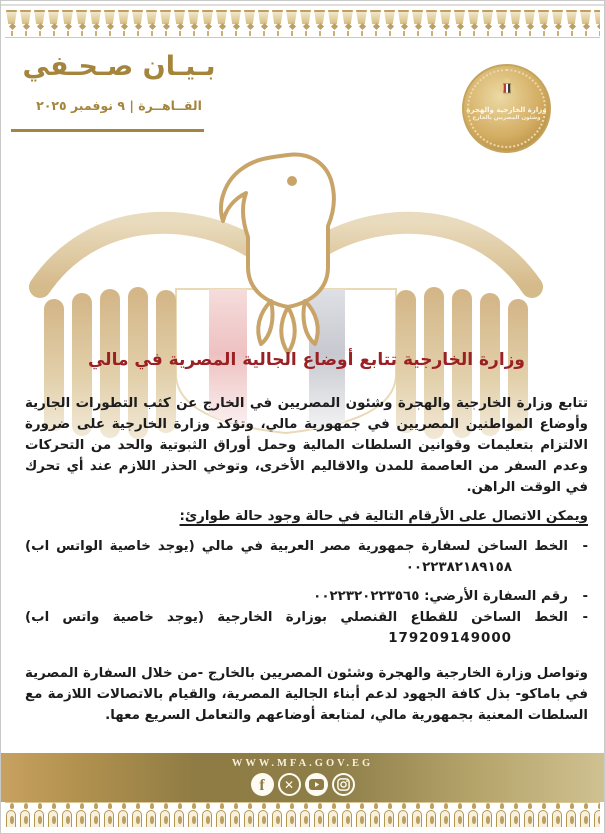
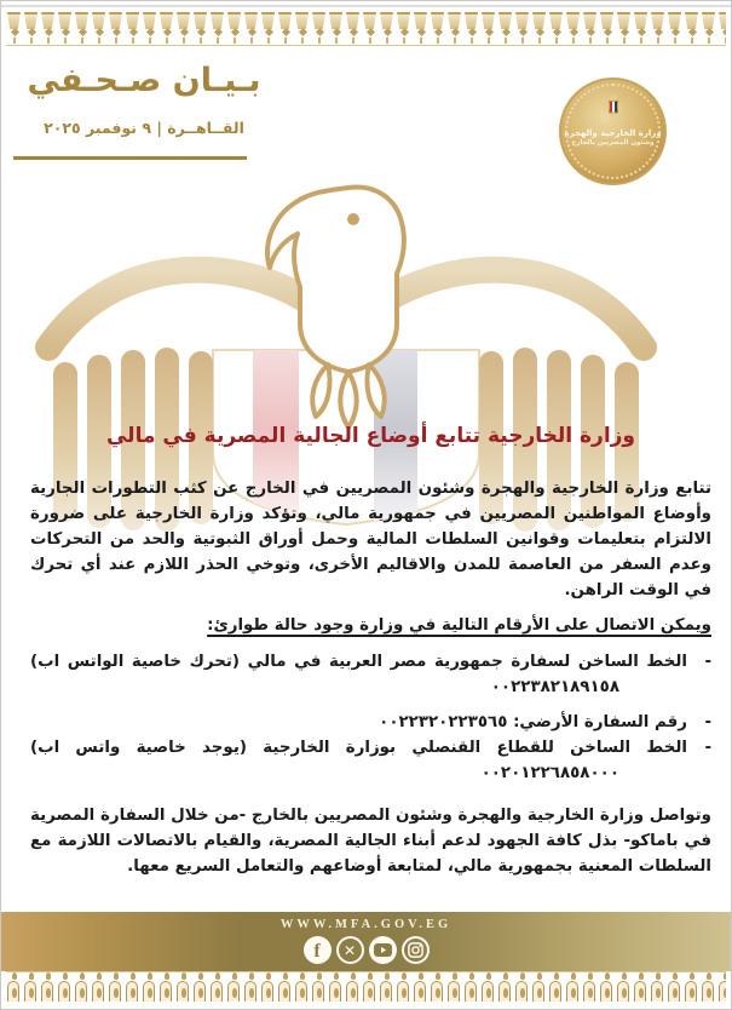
  بـيـان صـحـفي
  القــاهــرة | ٩ نوفمبر ٢٠٢٥
  وزارة الخارجية والهجرة
  وزارة الخارجية تتابع أوضاع الجالية المصرية في مالي
  تتابع وزارة الخارجية والهجرة وشئون المصريين في الخارج عن كثب التطورات الجارية وأوضاع المواطنين المصريين في جمهورية مالي، وتؤكد وزارة الخارجية على ضرورة الالتزام بتعليمات وقوانين السلطات المالية وحمل أوراق الثبوتية والحد من التحركات وعدم السفر من العاصمة للمدن والاقاليم الأخرى، وتوخي الحذر اللازم عند أي تحرك في الوقت الراهن.
- ويمكن الاتصال على الأرقام التالية في حالة وجود حالة طوارئ:
+ ويمكن الاتصال على الأرقام التالية في وزارة وجود حالة طوارئ:
  -
- الخط الساخن لسفارة جمهورية مصر العربية في مالي (يوجد خاصية الواتس اب)
+ الخط الساخن لسفارة جمهورية مصر العربية في مالي (تحرك خاصية الواتس اب)
  ٠٠٢٢٣٨٢١٨٩١٥٨
  -
  رقم السفارة الأرضي: ٠٠٢٢٣٢٠٢٢٣٥٦٥
  -
  الخط الساخن للقطاع القنصلي بوزارة الخارجية (يوجد خاصية واتس اب)
- 179209149000
+ ٠٠٢٠١٢٢٦٨٥٨٠٠٠
  وتواصل وزارة الخارجية والهجرة وشئون المصريين بالخارج -من خلال السفارة المصرية في باماكو- بذل كافة الجهود لدعم أبناء الجالية المصرية، والقيام بالاتصالات اللازمة مع السلطات المعنية بجمهورية مالي، لمتابعة أوضاعهم والتعامل السريع معها.
  WWW.MFA.GOV.EG
  f
  ✕
